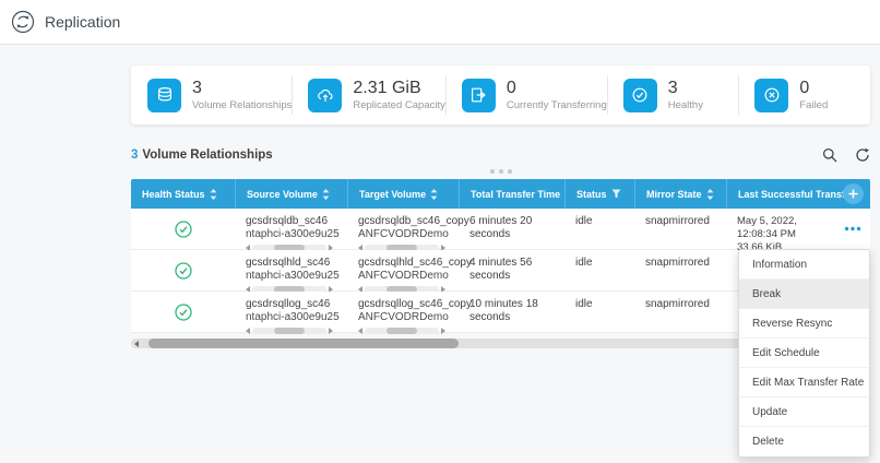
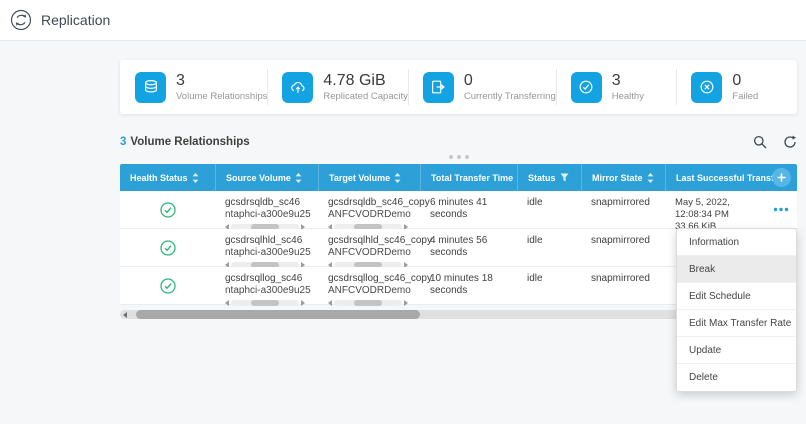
  Replication
  3
  Volume Relationships
- 2.31 GiB
+ 4.78 GiB
  Replicated Capacity
  0
  Currently Transferring
  3
  Healthy
  0
  Failed
  3 Volume Relationships
  Health Status
  Source Volume
  Target Volume
  Total Transfer Time
  Status
  Mirror State
  Last Successful Trans
  gcsdrsqldb_sc46
  ntaphci-a300e9u25
  gcsdrsqldb_sc46_co
  ANFCVODRDemo
- 6 minutes 20 seconds
+ 6 minutes 41 seconds
  idle
  snapmirrored
  May 5, 2022, 12:08:34 PM
  33.66 KiB
  gcsdrsqlhld_sc46
  ntaphci-a300e9u25
  gcsdrsqlhld_sc46_co
  ANFCVODRDemo
  4 minutes 56 seconds
  idle
  snapmirrored
  gcsdrsqllog_sc46
  ntaphci-a300e9u25
  gcsdrsqllog_sc46_co
  ANFCVODRDemo
  10 minutes 18 seconds
  idle
  snapmirrored
  Information
  Break
- Reverse Resync
  Edit Schedule
  Edit Max Transfer Rate
  Update
  Delete
